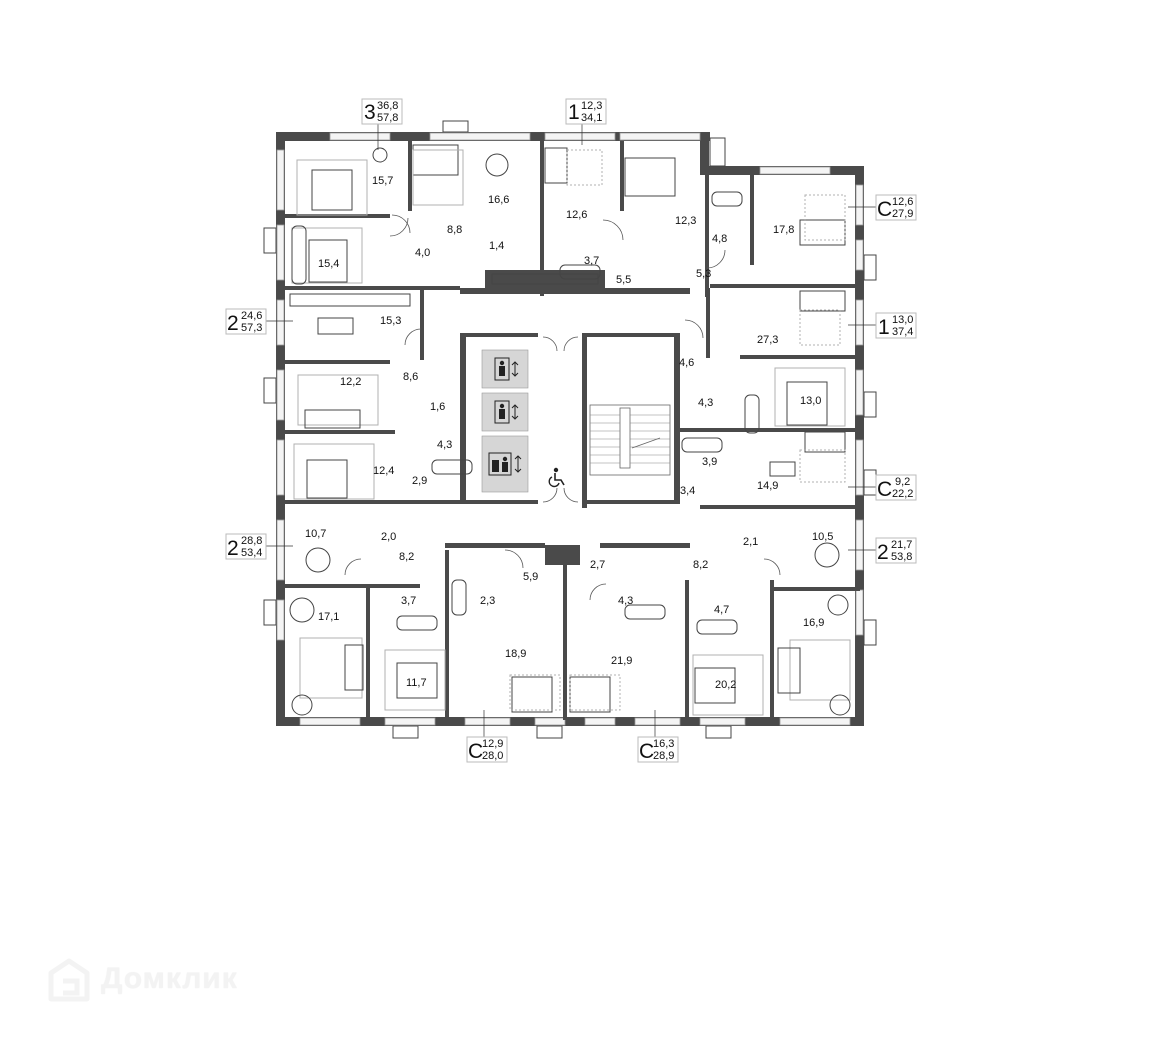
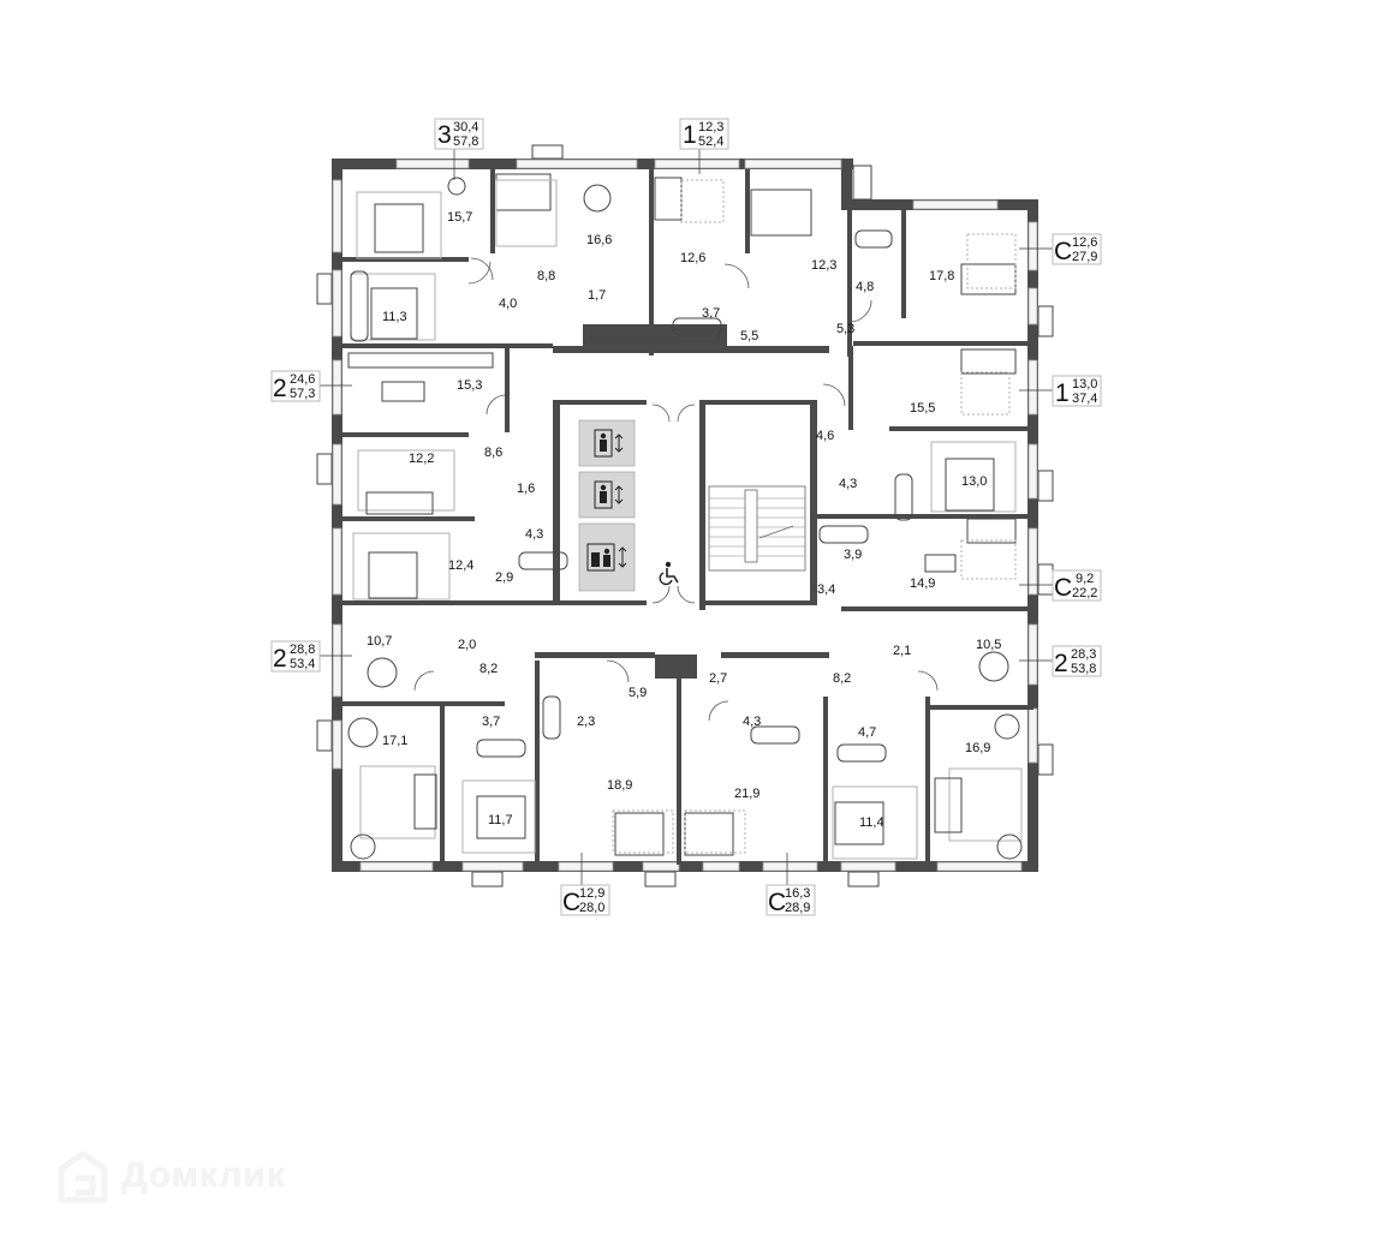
  15,7
  16,6
  8,8
- 15,4
+ 11,3
  4,0
- 1,4
+ 1,7
  12,6
  12,3
  3,7
  5,5
  4,8
  17,8
  5,3
  15,3
  8,6
  12,2
  1,6
  4,3
  12,4
  2,9
- 27,3
+ 15,5
  4,6
  4,3
  13,0
  3,9
  3,4
  14,9
  10,7
  2,0
  8,2
  3,7
  17,1
  11,7
  2,3
  5,9
  18,9
  2,7
  4,3
  21,9
  8,2
  2,1
  10,5
  4,7
  16,9
- 20,2
+ 11,4
  3
- 36,8
+ 30,4
  57,8
  1
  12,3
- 34,1
+ 52,4
  С
  12,6
  27,9
  2
  24,6
  57,3
  1
  13,0
  37,4
  С
  9,2
  22,2
  2
  28,8
  53,4
  2
- 21,7
+ 28,3
  53,8
  С
  12,9
  28,0
  С
  16,3
  28,9
